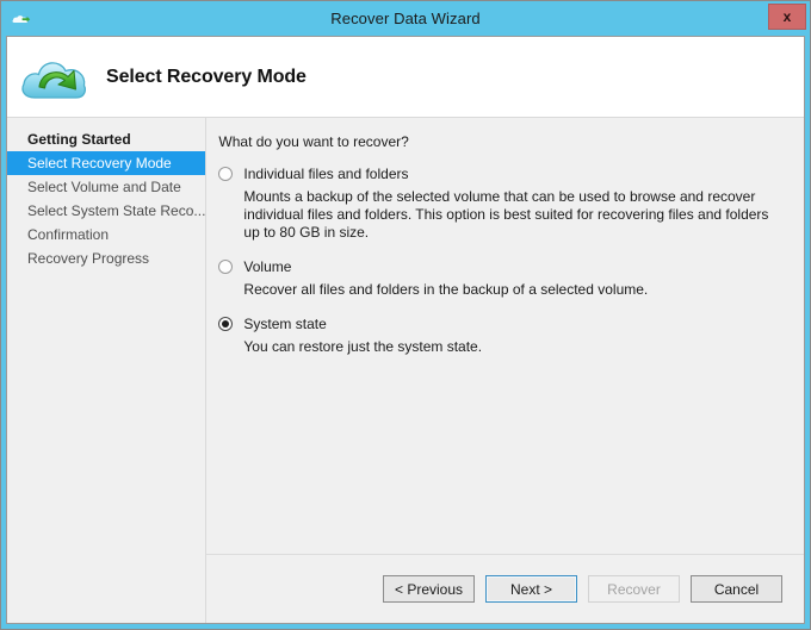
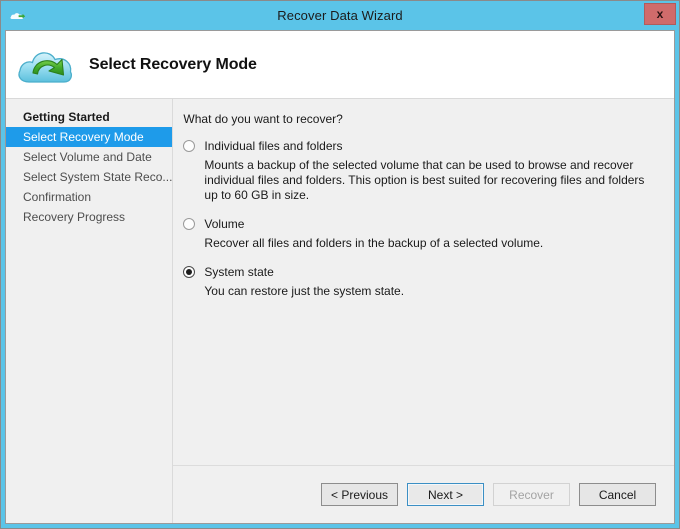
  Recover Data Wizard
  x
  Select Recovery Mode
  Getting Started
  Select Recovery Mode
  Select Volume and Date
  Select System State Reco...
  Confirmation
  Recovery Progress
  What do you want to recover?
  Individual files and folders
- Mounts a backup of the selected volume that can be used to browse and recover individual files and folders. This option is best suited for recovering files and folders up to 80 GB in size.
+ Mounts a backup of the selected volume that can be used to browse and recover individual files and folders. This option is best suited for recovering files and folders up to 60 GB in size.
  Volume
  Recover all files and folders in the backup of a selected volume.
  System state
  You can restore just the system state.
  < Previous
  Next >
  Recover
  Cancel
